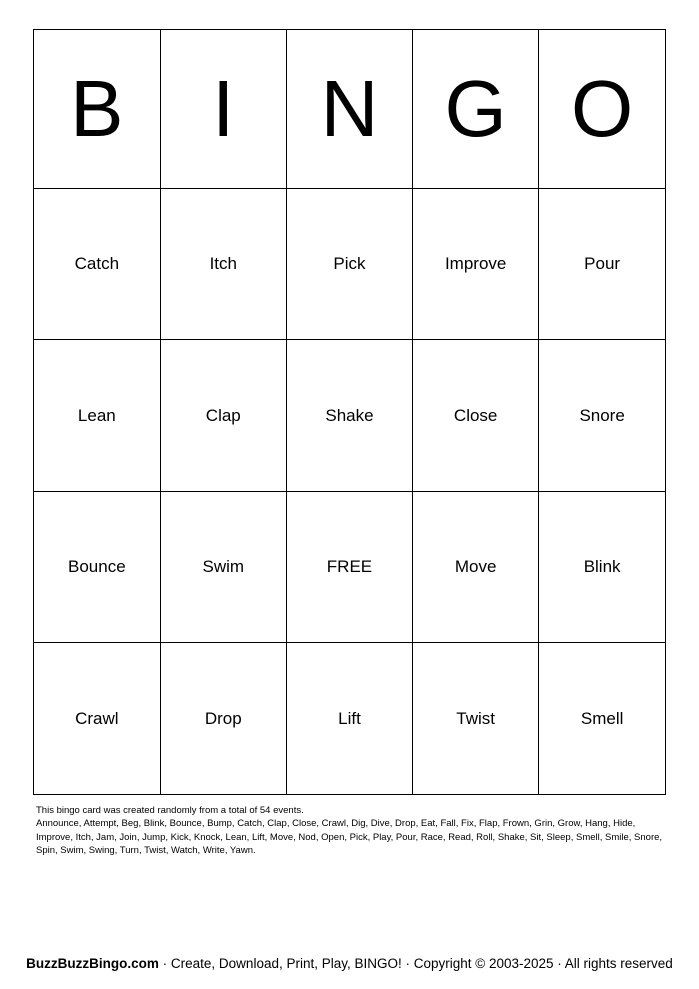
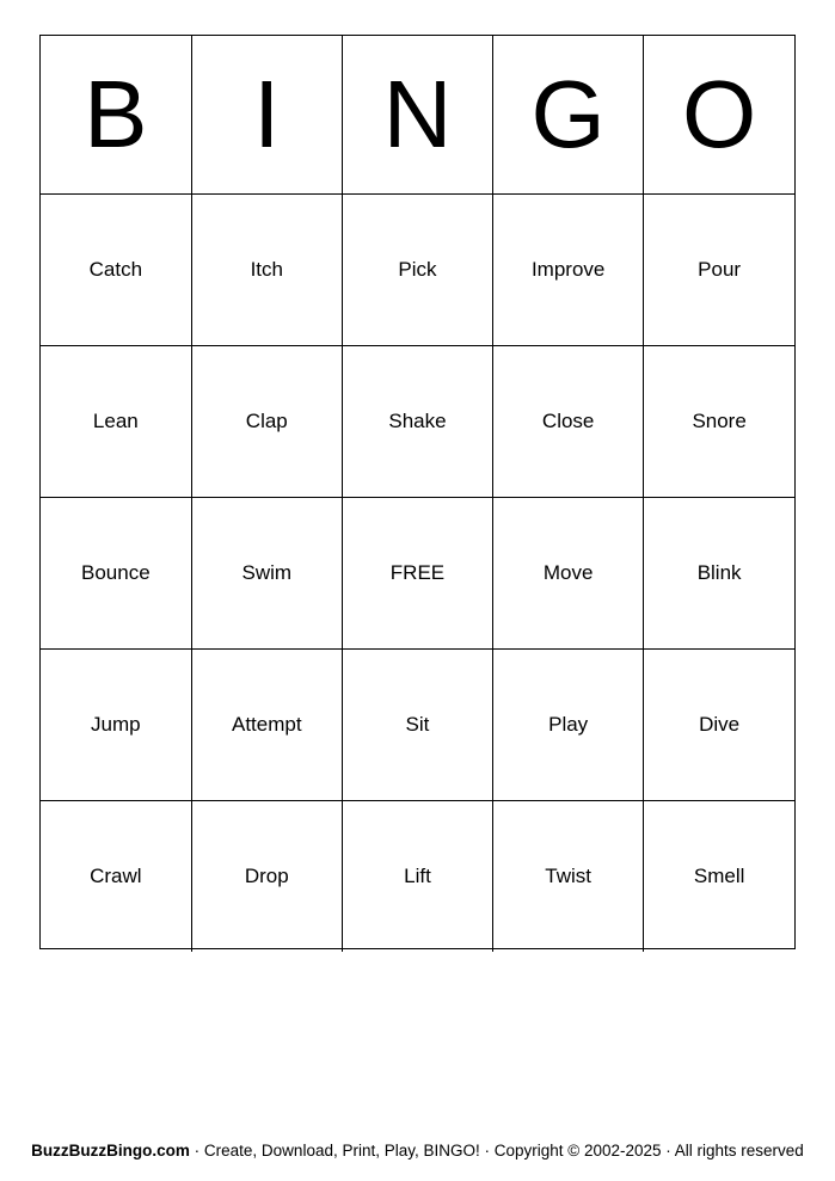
  B	I	N	G	O
  Catch	Itch	Pick	Improve	Pour
  Lean	Clap	Shake	Close	Snore
  Bounce	Swim	FREE	Move	Blink
+ Jump	Attempt	Sit	Play	Dive
  Crawl	Drop	Lift	Twist	Smell
- This bingo card was created randomly from a total of 54 events.
- Announce, Attempt, Beg, Blink, Bounce, Bump, Catch, Clap, Close, Crawl, Dig, Dive, Drop, Eat, Fall, Fix, Flap, Frown, Grin, Grow, Hang, Hide, Improve, Itch, Jam, Join, Jump, Kick, Knock, Lean, Lift, Move, Nod, Open, Pick, Play, Pour, Race, Read, Roll, Shake, Sit, Sleep, Smell, Smile, Snore, Spin, Swim, Swing, Turn, Twist, Watch, Write, Yawn.
- BuzzBuzzBingo.com · Create, Download, Print, Play, BINGO! · Copyright © 2003-2025 · All rights reserved
+ BuzzBuzzBingo.com · Create, Download, Print, Play, BINGO! · Copyright © 2002-2025 · All rights reserved
